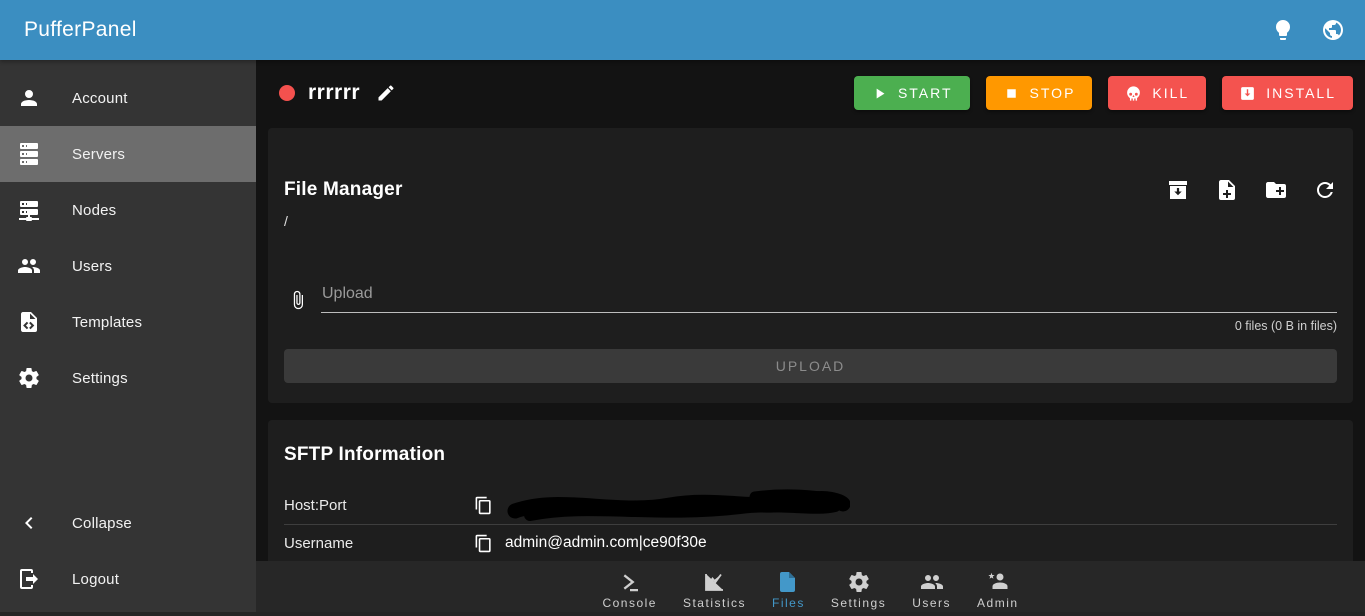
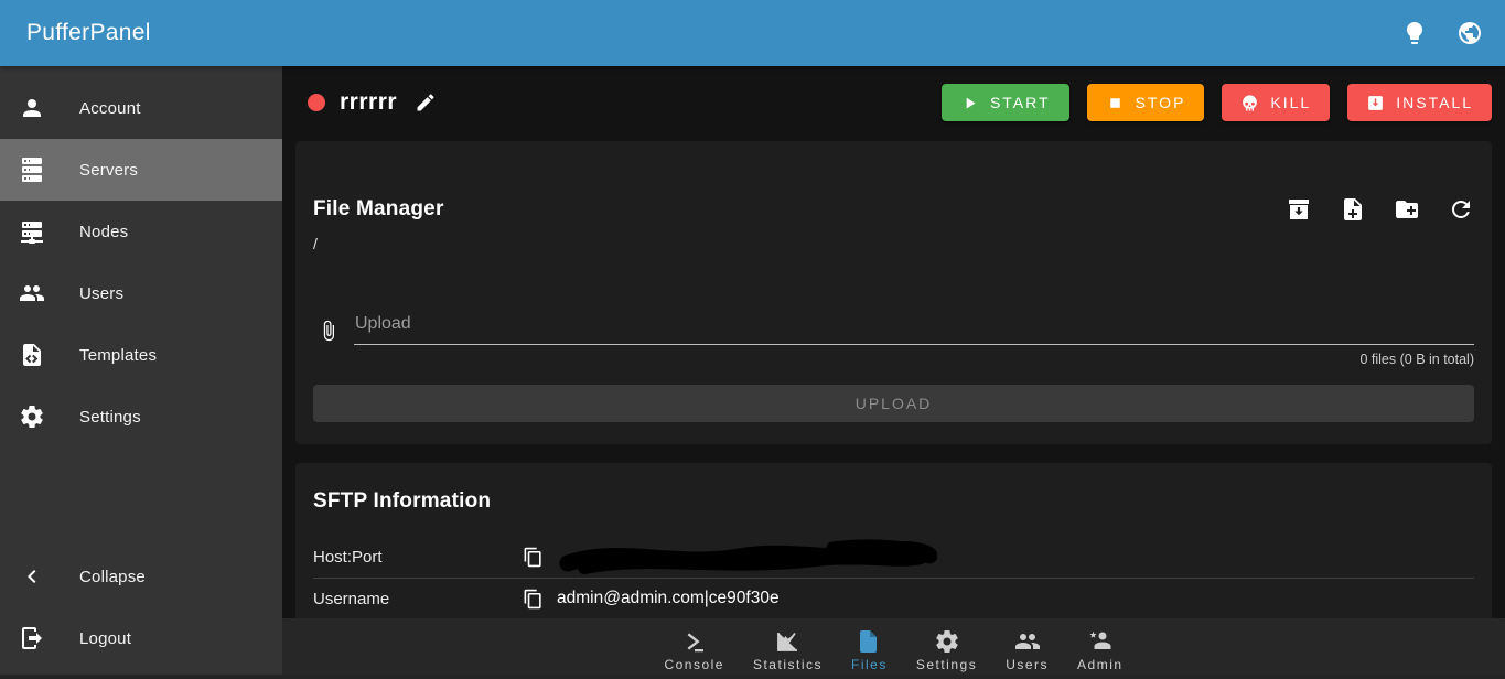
  PufferPanel
  Account
  Servers
  Nodes
  Users
  Templates
  Settings
  Collapse
  Logout
  rrrrrr
  START
  STOP
  KILL
  INSTALL
  File Manager
  /
  Upload
- 0 files (0 B in files)
+ 0 files (0 B in total)
  UPLOAD
  SFTP Information
  Host:Port
  Username
  admin@admin.com|ce90f30e
  Console
  Statistics
  Files
  Settings
  Users
  Admin
